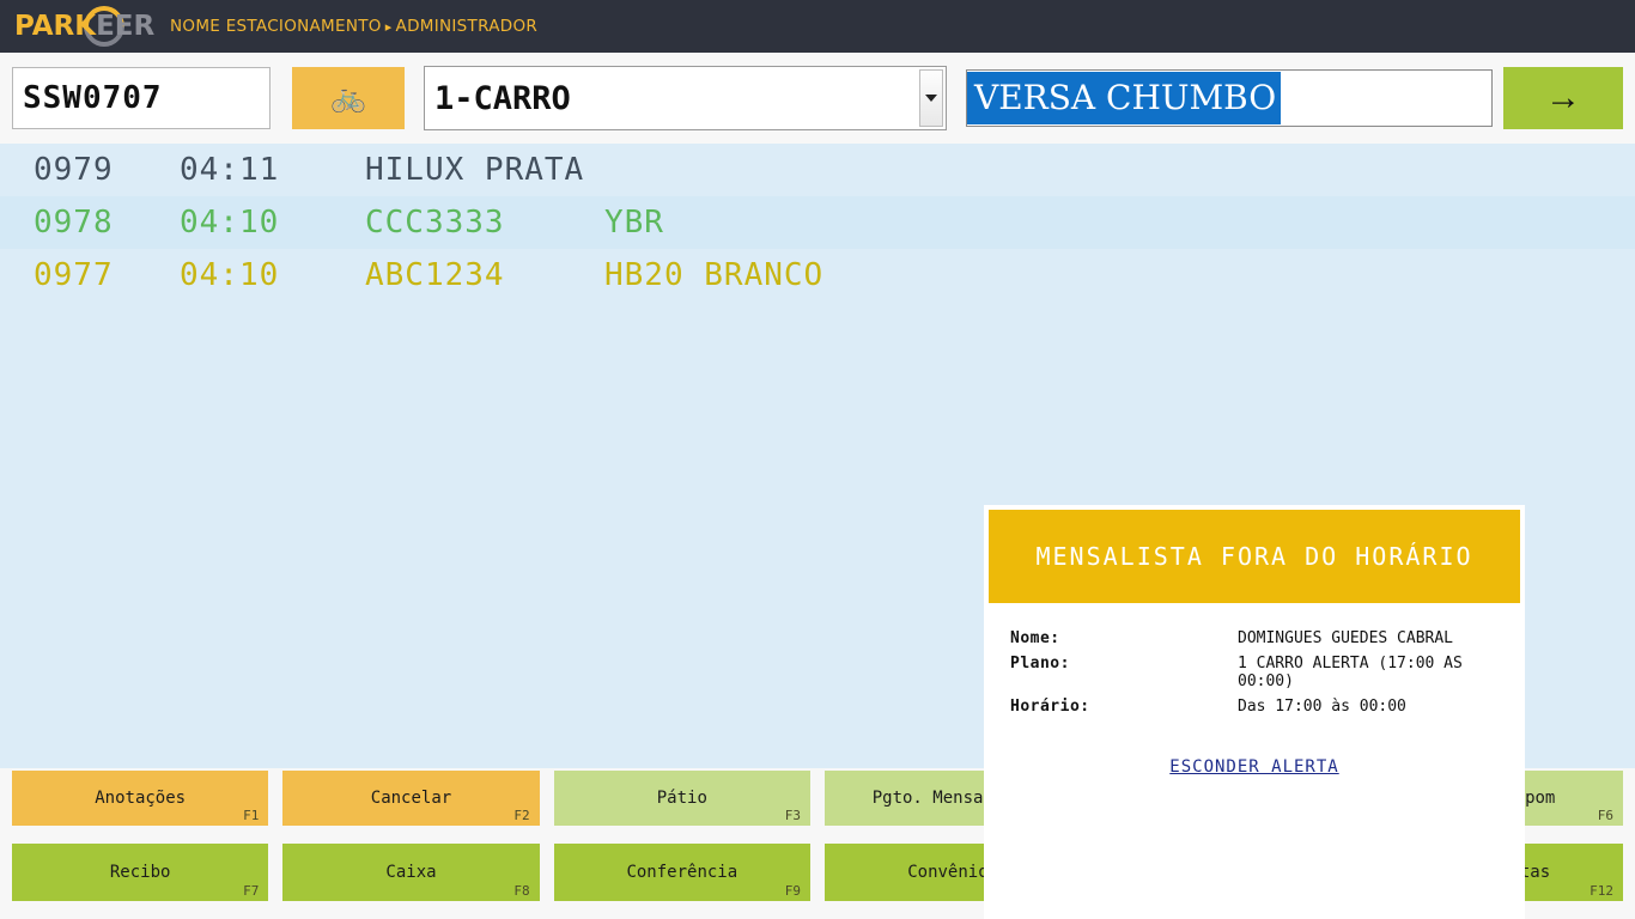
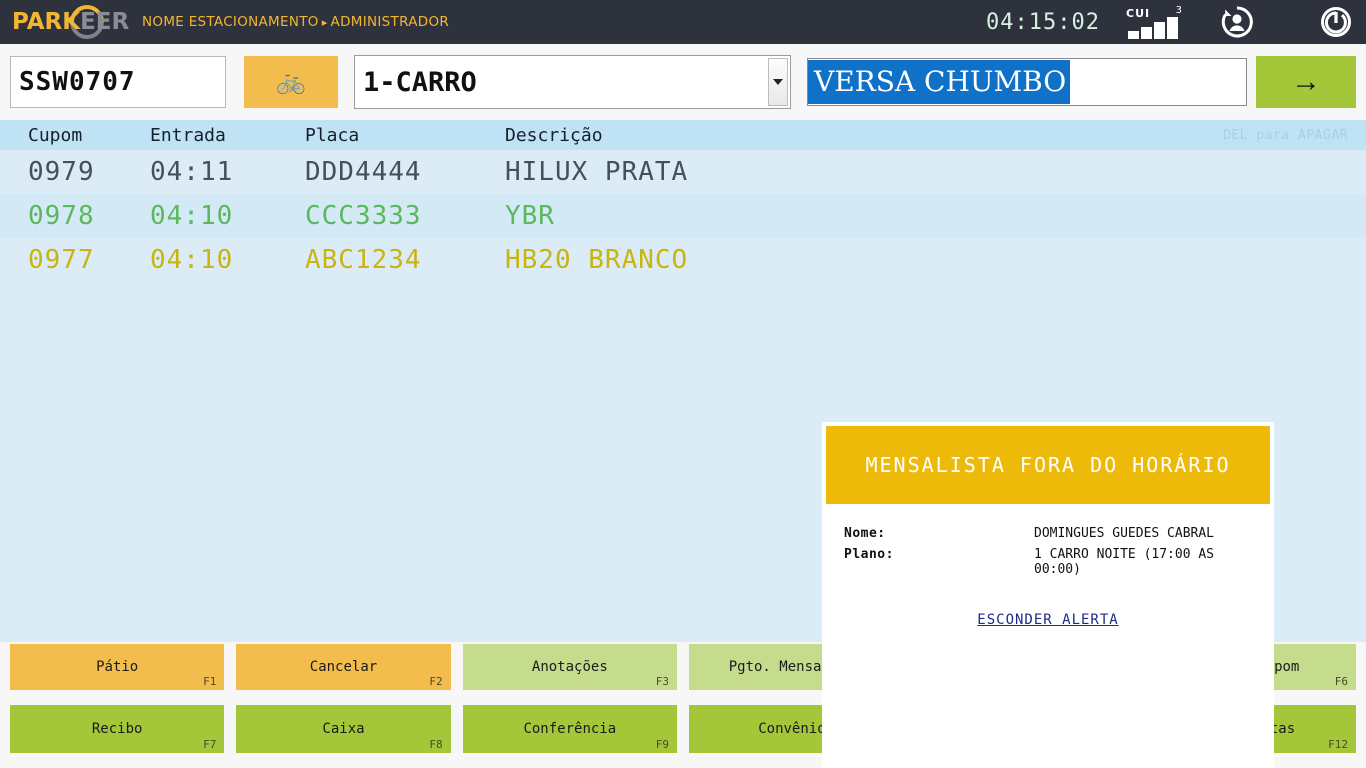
  PARKEER
  NOME ESTACIONAMENTO ▸ ADMINISTRADOR
+ 04:15:02
+ CUI
+ 3
  SSW0707
  🚲
  1-CARRO
  VERSA CHUMBO
  →
+ Cupom
+ Entrada
+ Placa
+ Descrição
  0979
  04:11
+ DDD4444
  HILUX PRATA
  0978
  04:10
  CCC3333
  YBR
  0977
  04:10
  ABC1234
  HB20 BRANCO
- Anotações
+ Pátio
  F1
  Cancelar
  F2
- Pátio
+ Anotações
  F3
  F6
  Recibo
  F7
  Caixa
  F8
  Conferência
  F9
  Convêni
  F12
  MENSALISTA FORA DO HORÁRIO
  Nome:
  DOMINGUES GUEDES CABRAL
  Plano:
- 1 CARRO ALERTA (17:00 AS 00:00)
+ 1 CARRO NOITE (17:00 AS 00:00)
- Horário:
- Das 17:00 às 00:00
  ESCONDER ALERTA
